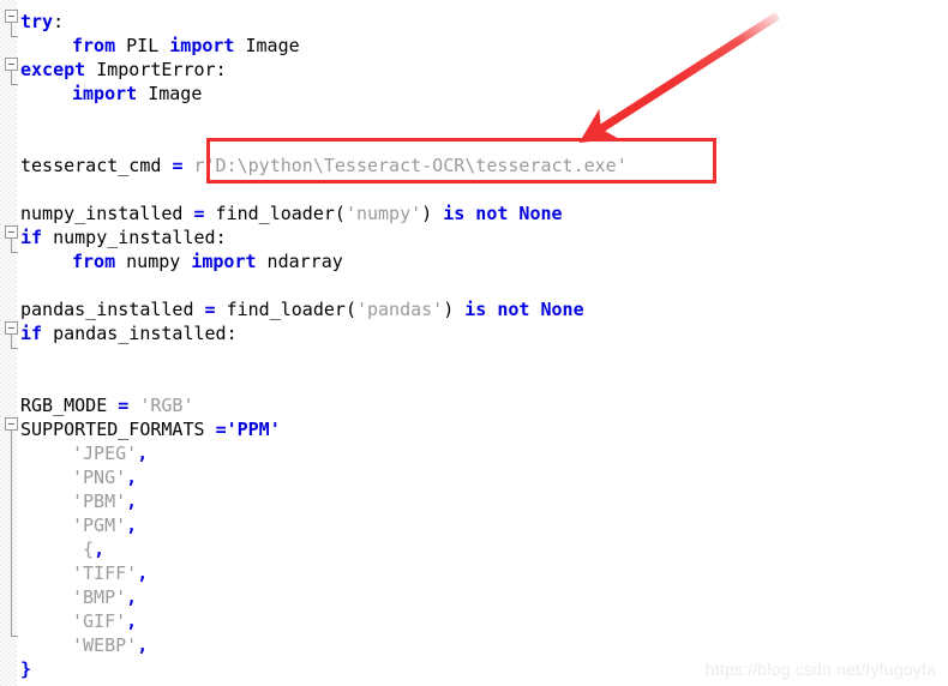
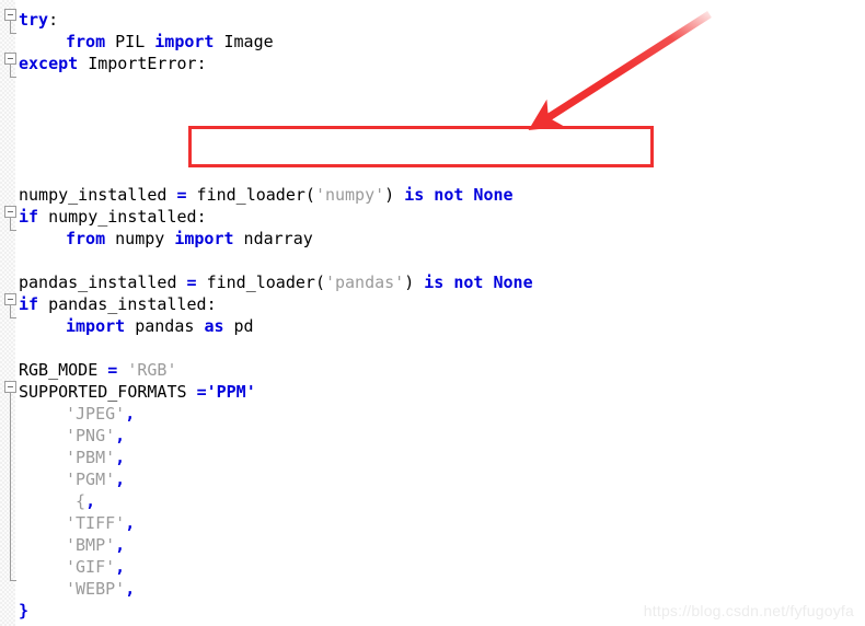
  try:
  from PIL import Image
  except ImportError:
- import Image
- tesseract_cmd = r'D:\python\Tesseract-OCR\tesseract.exe'
  numpy_installed = find_loader('numpy') is not None
  if numpy_installed:
  from numpy import ndarray
  pandas_installed = find_loader('pandas') is not None
  if pandas_installed:
+ import pandas as pd
  RGB_MODE = 'RGB'
  SUPPORTED_FORMATS ='PPM'
  'JPEG',
  'PNG',
  'PBM',
  'PGM',
  {,
  'TIFF',
  'BMP',
  'GIF',
  'WEBP',
  }
